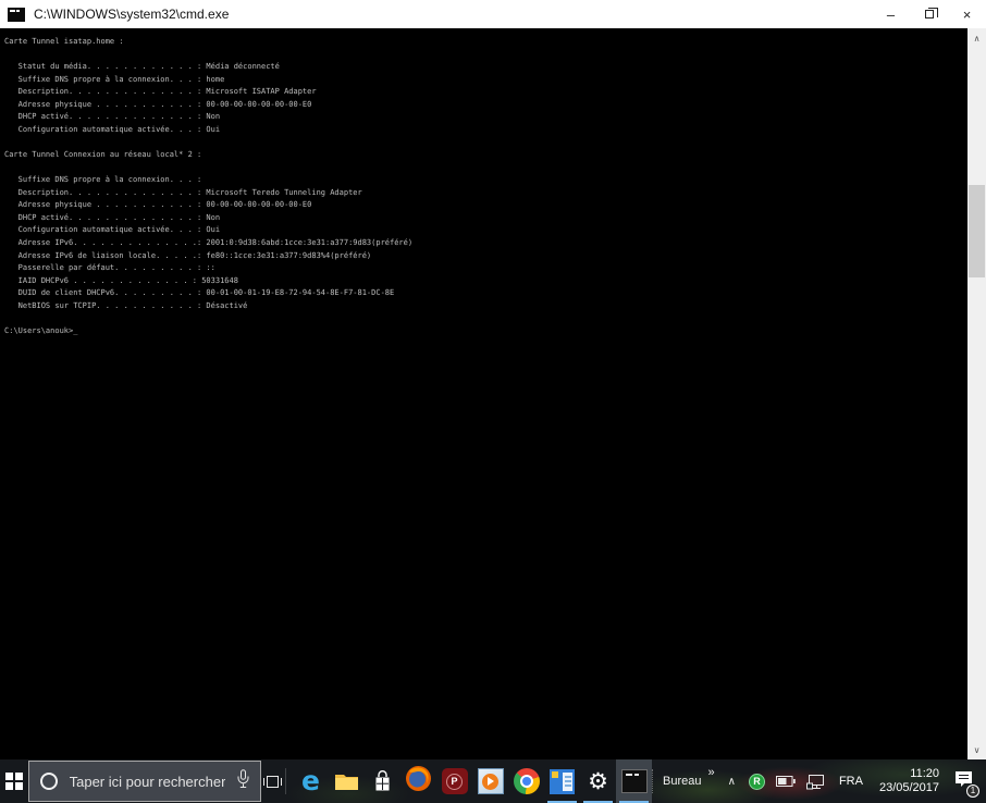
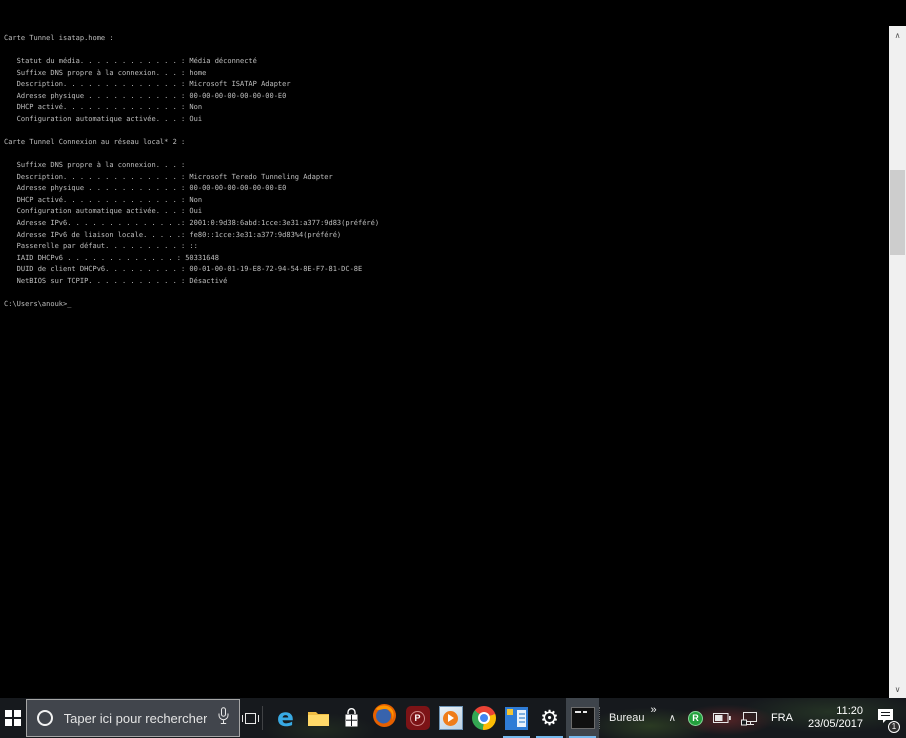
- C:\WINDOWS\system32\cmd.exe
- –
- ×
  Carte Tunnel isatap.home :
  Suffixe DNS propre à la connexion. . . : home
  Description. . . . . . . . . . . . . . : Microsoft ISATAP Adapter
  Adresse physique . . . . . . . . . . . : 00-00-00-00-00-00-00-E0
  DHCP activé. . . . . . . . . . . . . . : Non
  Configuration automatique activée. . . : Oui
  Carte Tunnel Connexion au réseau local* 2 :
  Suffixe DNS propre à la connexion. . . :
  Description. . . . . . . . . . . . . . : Microsoft Teredo Tunneling Adapter
  Adresse physique . . . . . . . . . . . : 00-00-00-00-00-00-00-E0
  DHCP activé. . . . . . . . . . . . . . : Non
  Configuration automatique activée. . . : Oui
  Adresse IPv6. . . . . . . . . . . . . .: 2001:0:9d38:6abd:1cce:3e31:a377:9d83(préféré)
  Adresse IPv6 de liaison locale. . . . .: fe80::1cce:3e31:a377:9d83%4(préféré)
  Passerelle par défaut. . . . . . . . . : ::
  IAID DHCPv6 . . . . . . . . . . . . . : 50331648
  DUID de client DHCPv6. . . . . . . . . : 00-01-00-01-19-E8-72-94-54-8E-F7-81-DC-8E
  NetBIOS sur TCPIP. . . . . . . . . . . : Désactivé
  C:\Users\anouk>_
  ∧
  ∨
  Taper ici pour rechercher
  e
  P
  ⚙
  Bureau
  »
  ∧
  R
  FRA
  11:20
  23/05/2017
  1
